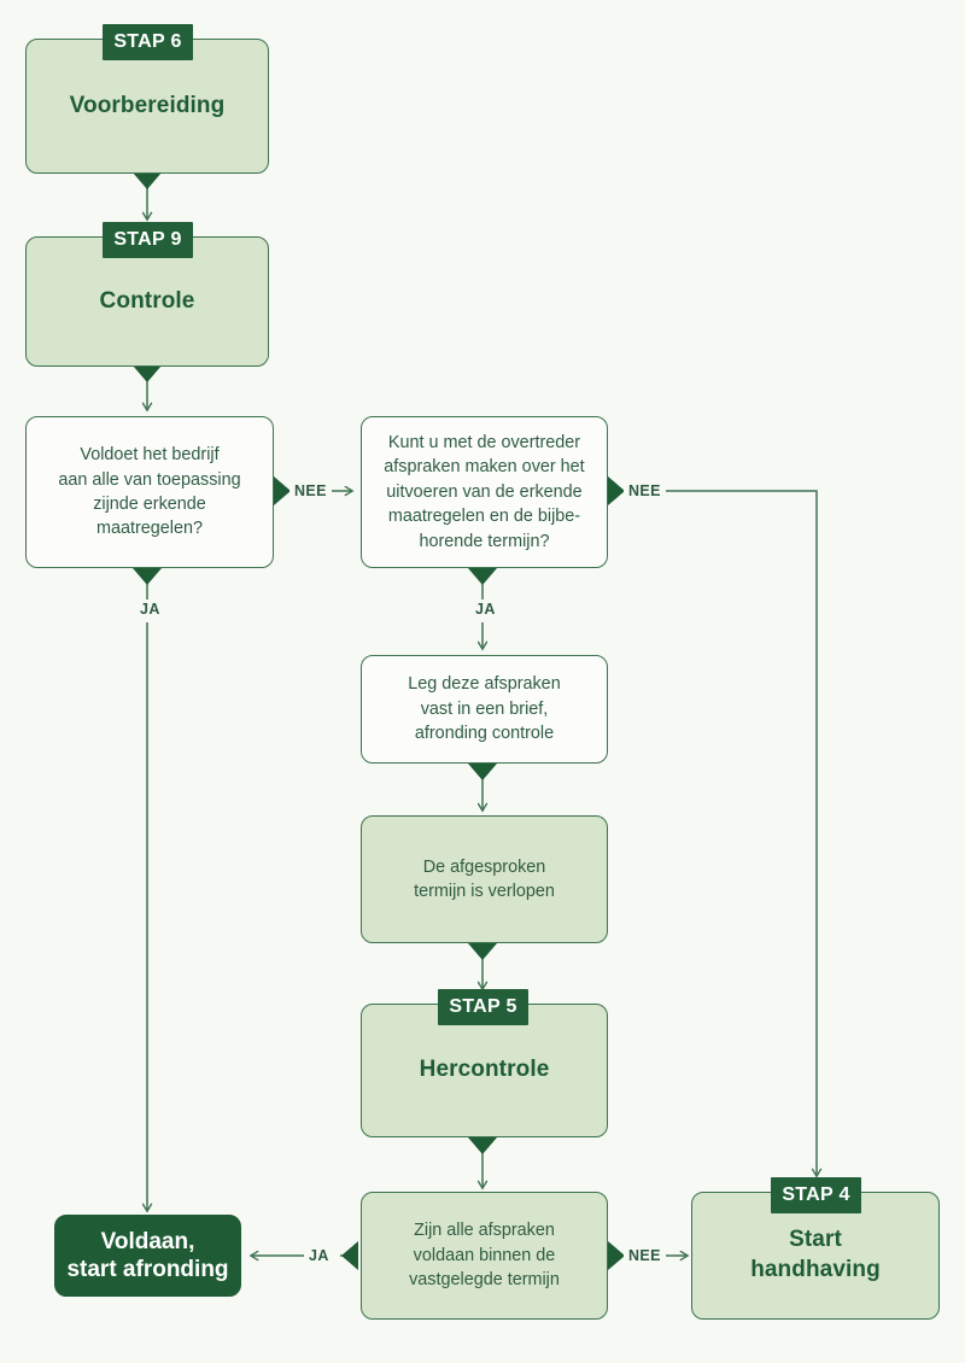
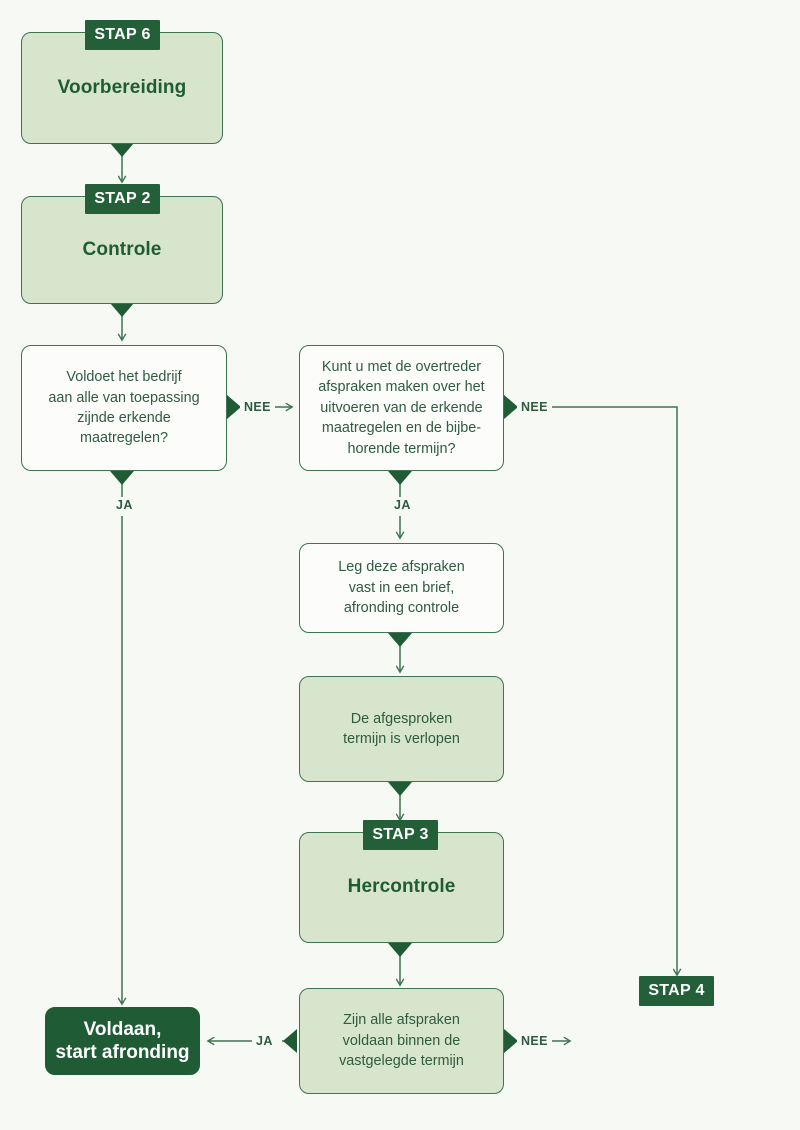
  Voorbereiding
  STAP 6
  Controle
- STAP 9
+ STAP 2
  Voldoet het bedrijf
  aan alle van toepassing
  zijnde erkende
  maatregelen?
  Kunt u met de overtreder
  afspraken maken over het
  uitvoeren van de erkende
  maatregelen en de bijbe-
  horende termijn?
  Leg deze afspraken
  vast in een brief,
  afronding controle
  De afgesproken
  termijn is verlopen
  Hercontrole
- STAP 5
+ STAP 3
  Zijn alle afspraken
  voldaan binnen de
  vastgelegde termijn
  Voldaan,
  start afronding
- Start
- handhaving
  STAP 4
  NEE
  JA
  NEE
  JA
  JA
  NEE
